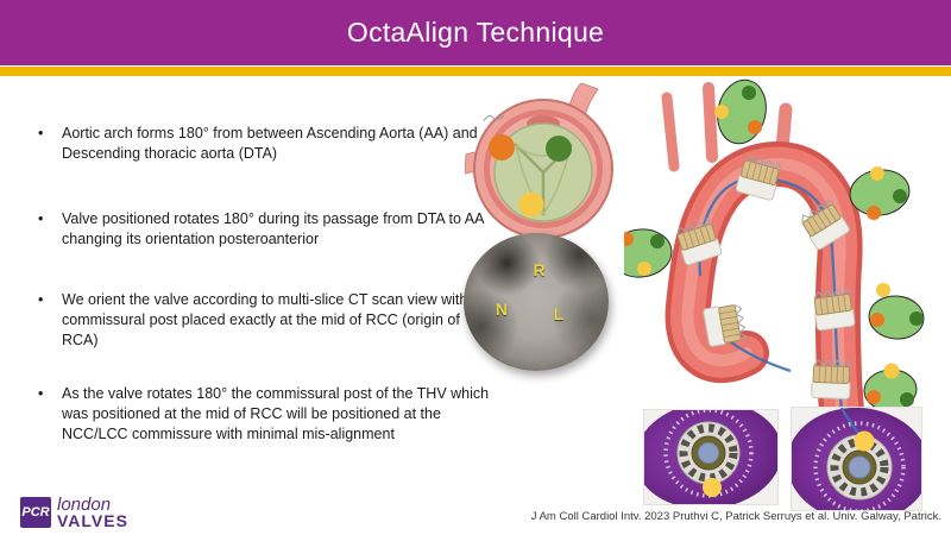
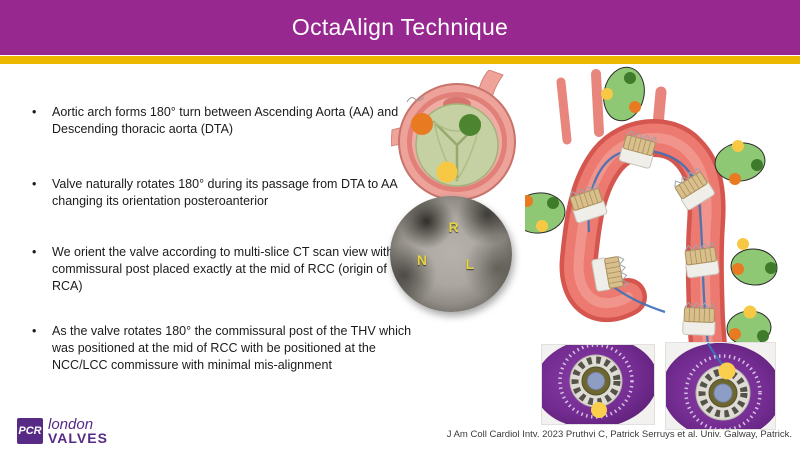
  OctaAlign Technique
- Aortic arch forms 180° from between Ascending Aorta (AA) and Descending thoracic aorta (DTA)
+ Aortic arch forms 180° turn between Ascending Aorta (AA) and Descending thoracic aorta (DTA)
- Valve positioned rotates 180° during its passage from DTA to AA changing its orientation posteroanterior
+ Valve naturally rotates 180° during its passage from DTA to AA changing its orientation posteroanterior
  We orient the valve according to multi-slice CT scan view wit commissural post placed exactly at the mid of RCC (origin of RCA)
- As the valve rotates 180° the commissural post of the THV which was positioned at the mid of RCC will be positioned at the NCC/LCC commissure with minimal mis-alignment
+ As the valve rotates 180° the commissural post of the THV which was positioned at the mid of RCC with be positioned at the NCC/LCC commissure with minimal mis-alignment
  R
  N
  L
  PCR
  london
  VALVES
  J Am Coll Cardiol Intv. 2023 Pruthvi C, Patrick Serruys et al. Univ. Galway, Patrick.
